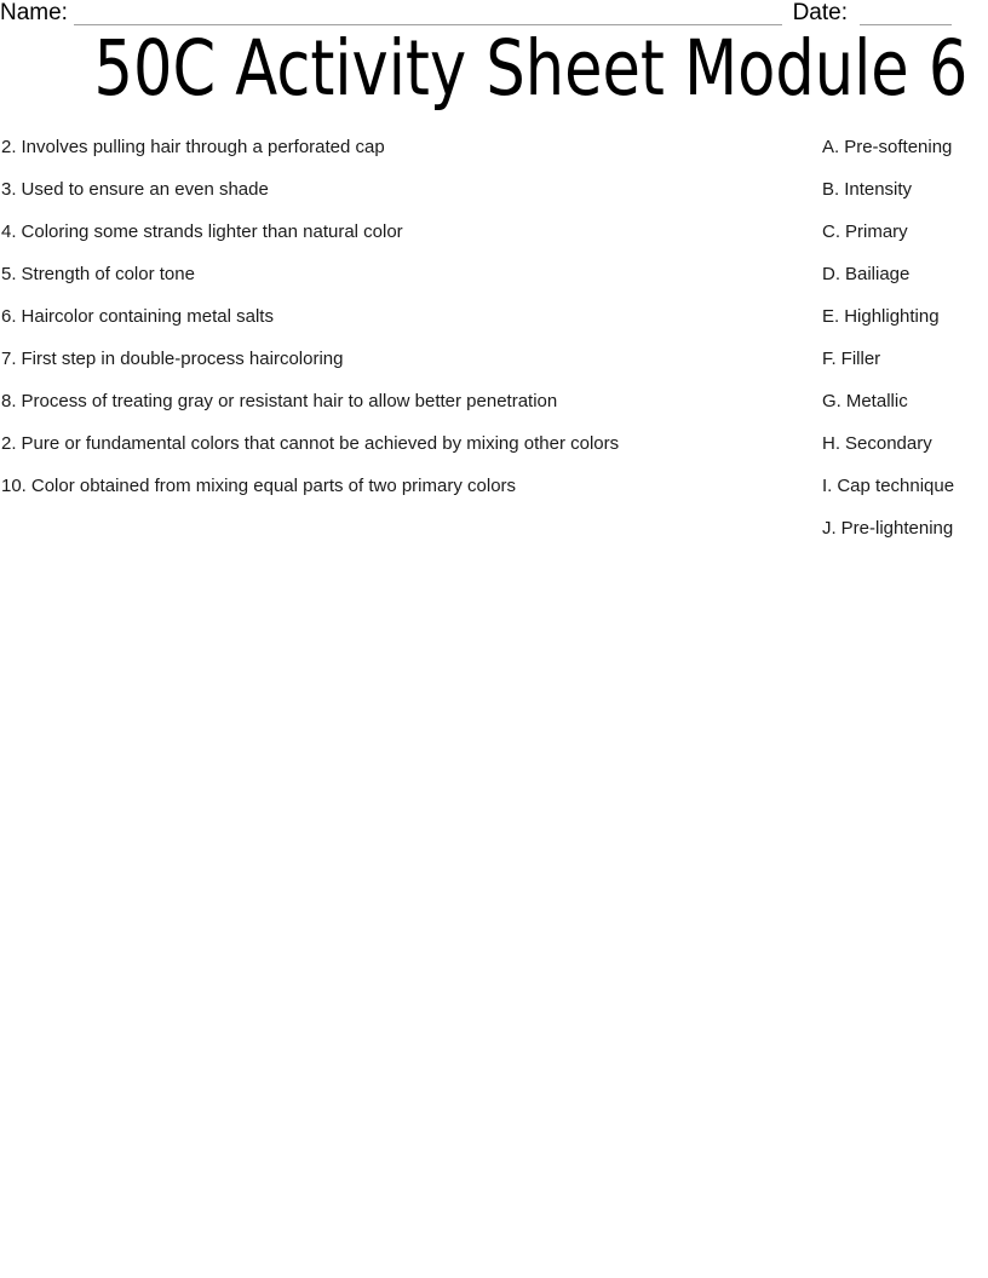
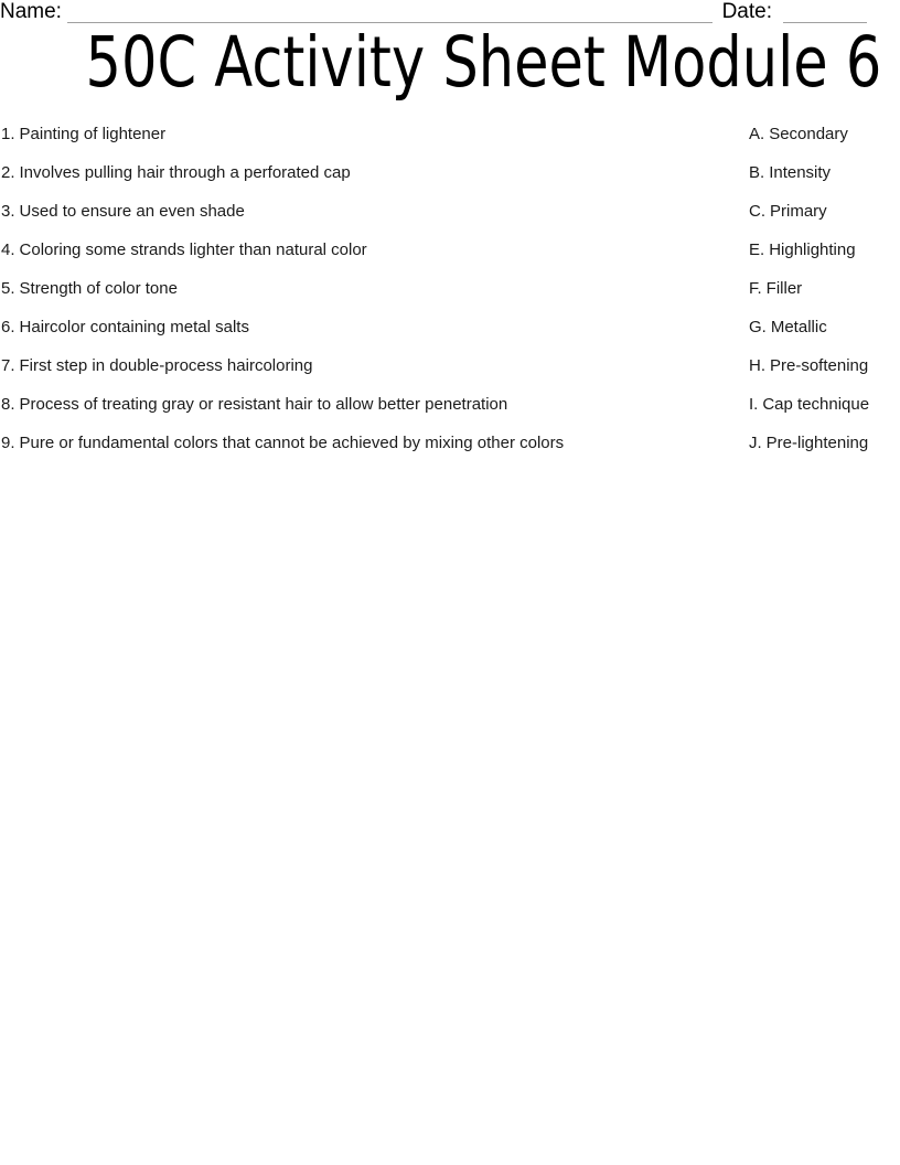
  Name:
  Date:
  50C Activity Sheet Module 6
+ 1. Painting of lightener
  2. Involves pulling hair through a perforated cap
  3. Used to ensure an even shade
  4. Coloring some strands lighter than natural color
  5. Strength of color tone
  6. Haircolor containing metal salts
  7. First step in double-process haircoloring
  8. Process of treating gray or resistant hair to allow better penetration
- 2. Pure or fundamental colors that cannot be achieved by mixing other colors
+ 9. Pure or fundamental colors that cannot be achieved by mixing other colors
- 10. Color obtained from mixing equal parts of two primary colors
- A. Pre-softening
+ A. Secondary
  B. Intensity
  C. Primary
- D. Bailiage
  E. Highlighting
  F. Filler
  G. Metallic
- H. Secondary
+ H. Pre-softening
  I. Cap technique
  J. Pre-lightening
